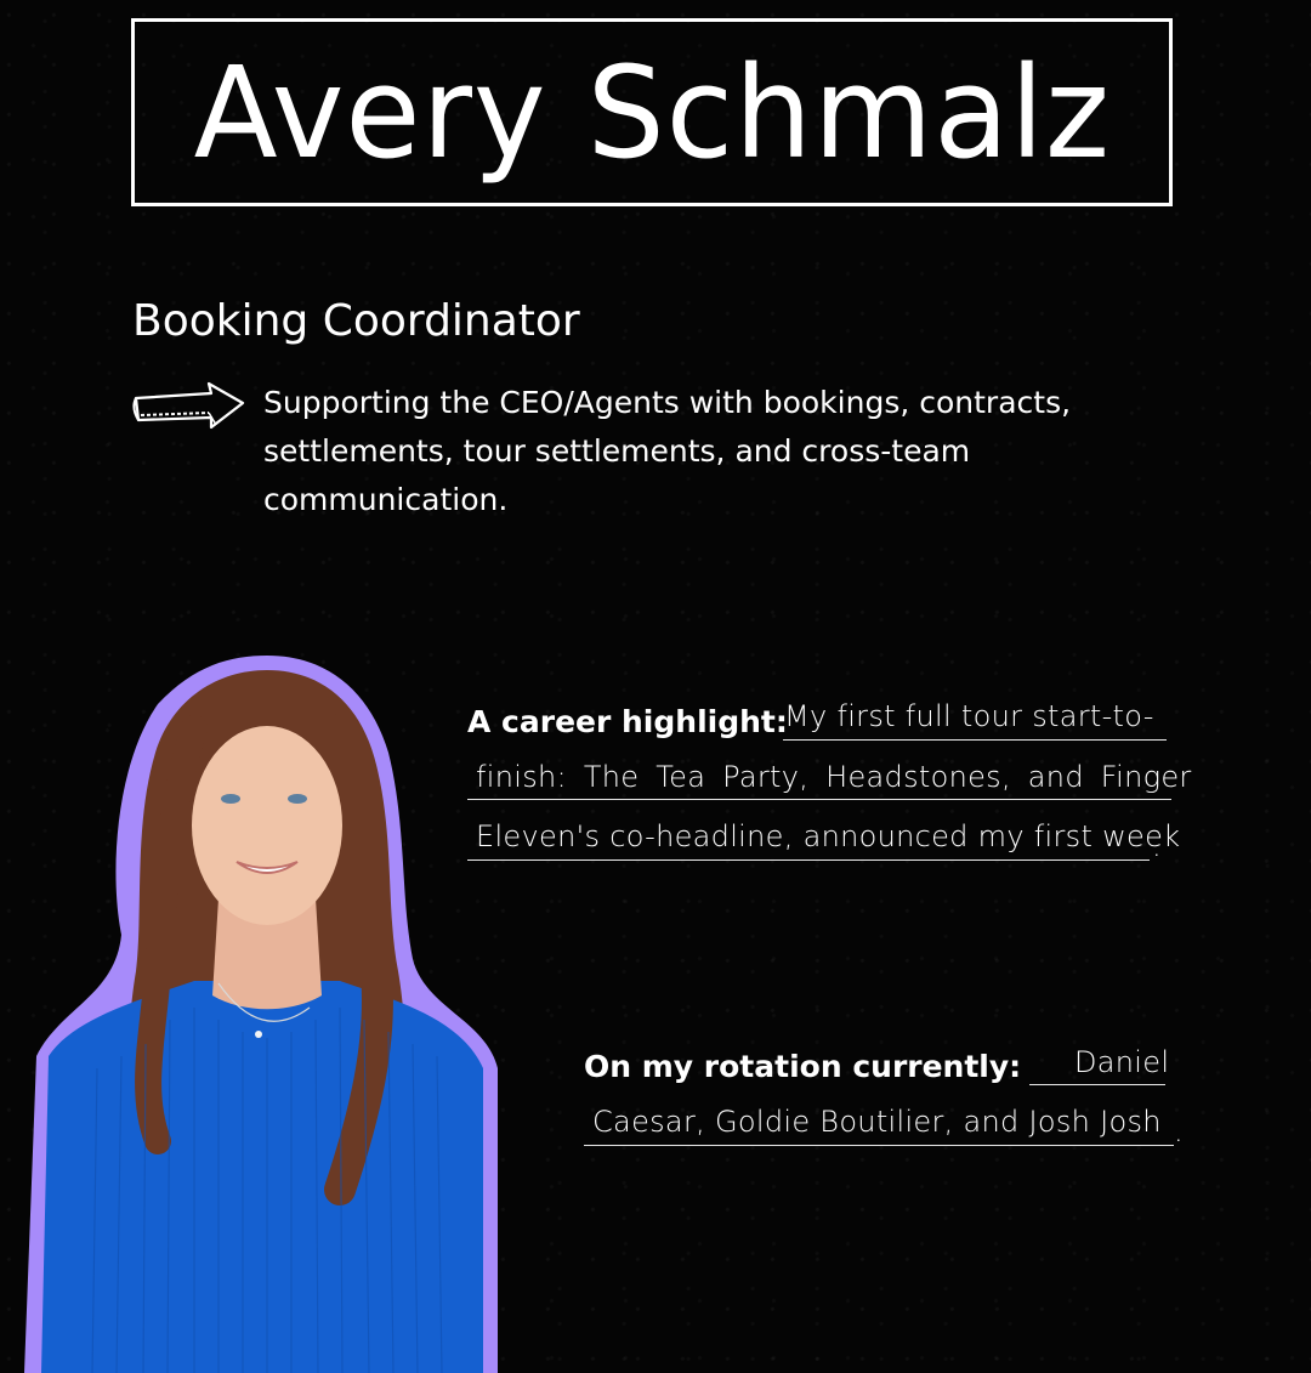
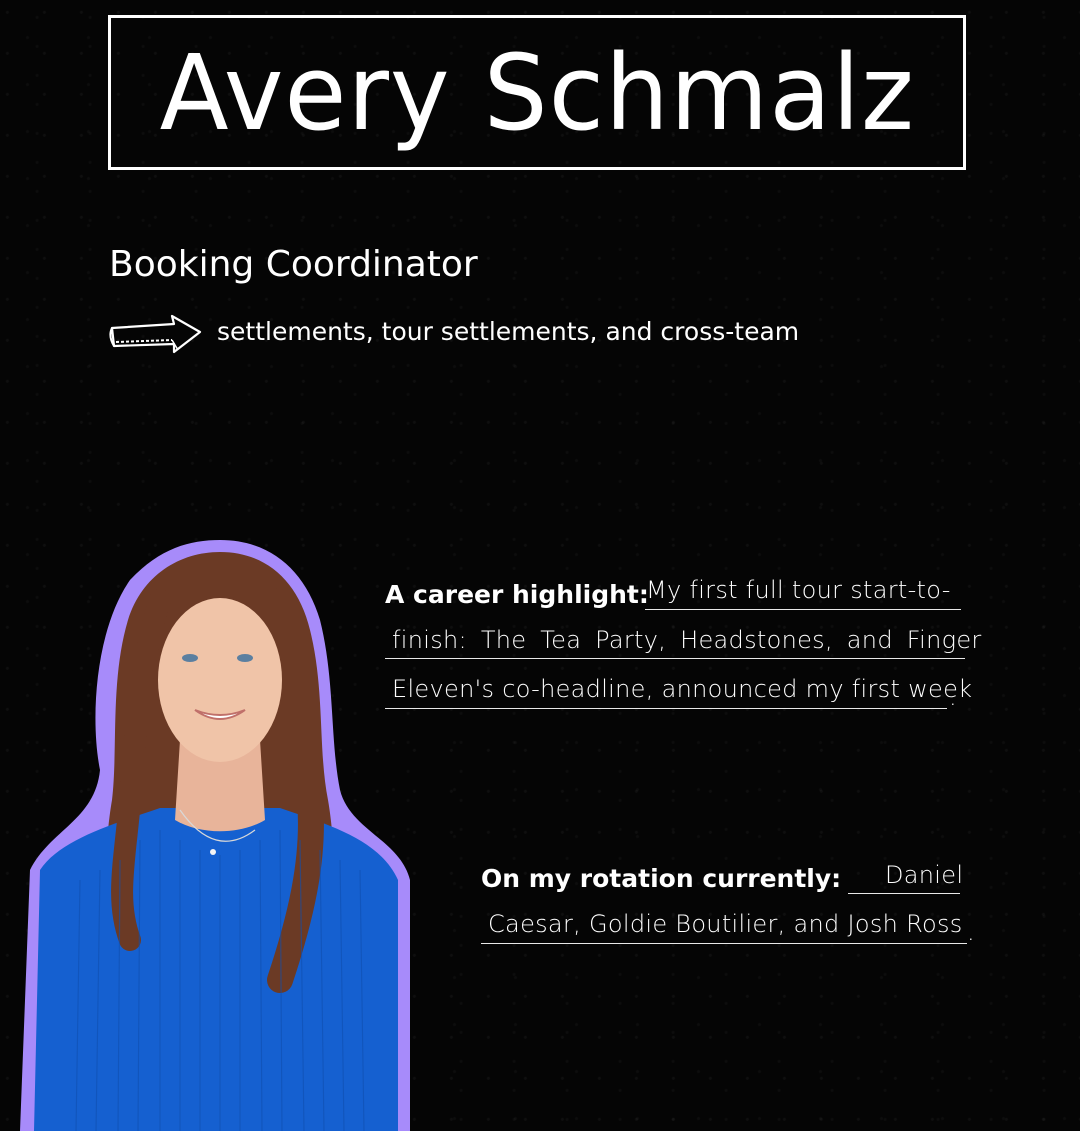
  Avery Schmalz
  Booking Coordinator
- Supporting the CEO/Agents with bookings, contracts,
  settlements, tour settlements, and cross-team
- communication.
  A career highlight:
  My first full tour start-to-
  finish: The Tea Party, Headstones, and Finger
  Eleven's co-headline, announced my first week
  .
  On my rotation currently:
  Daniel
- Caesar, Goldie Boutilier, and Josh Josh
+ Caesar, Goldie Boutilier, and Josh Ross
  .
